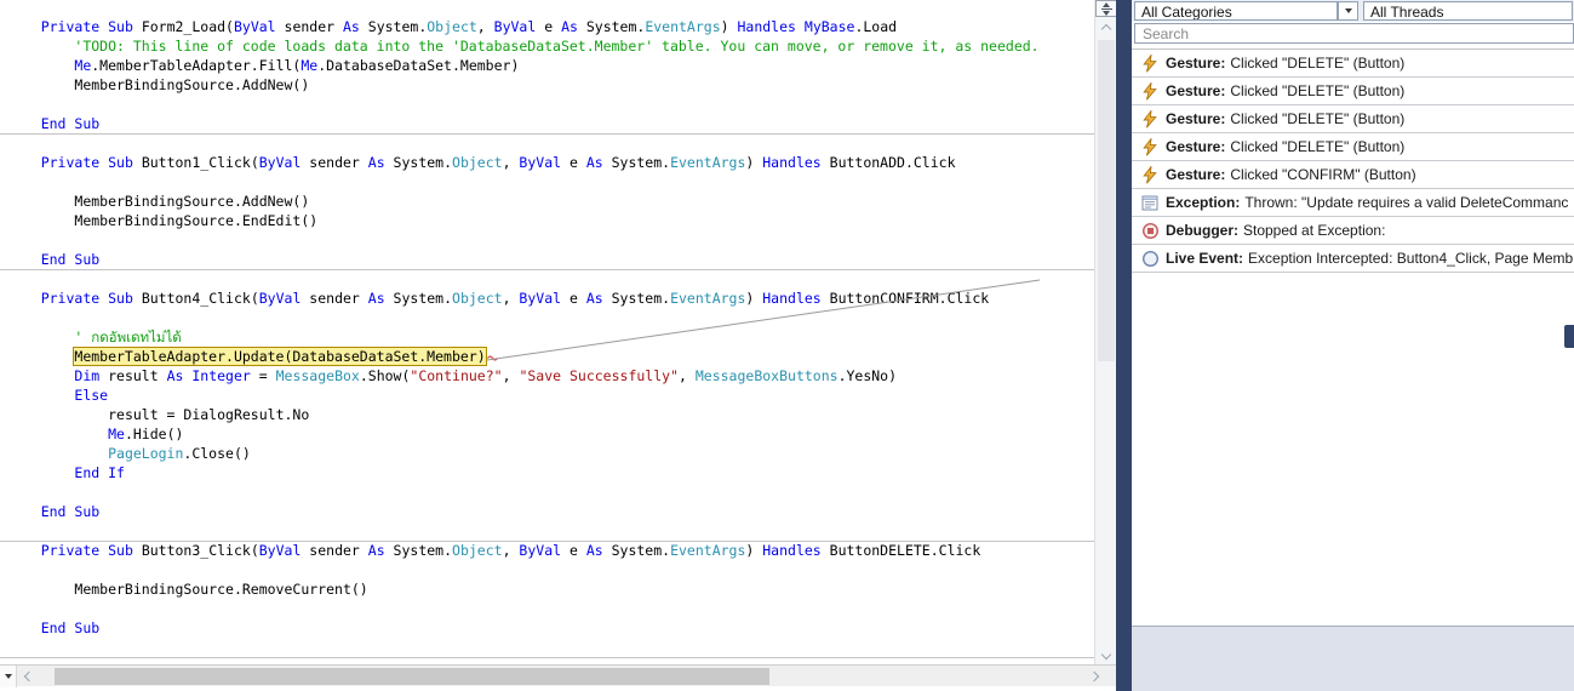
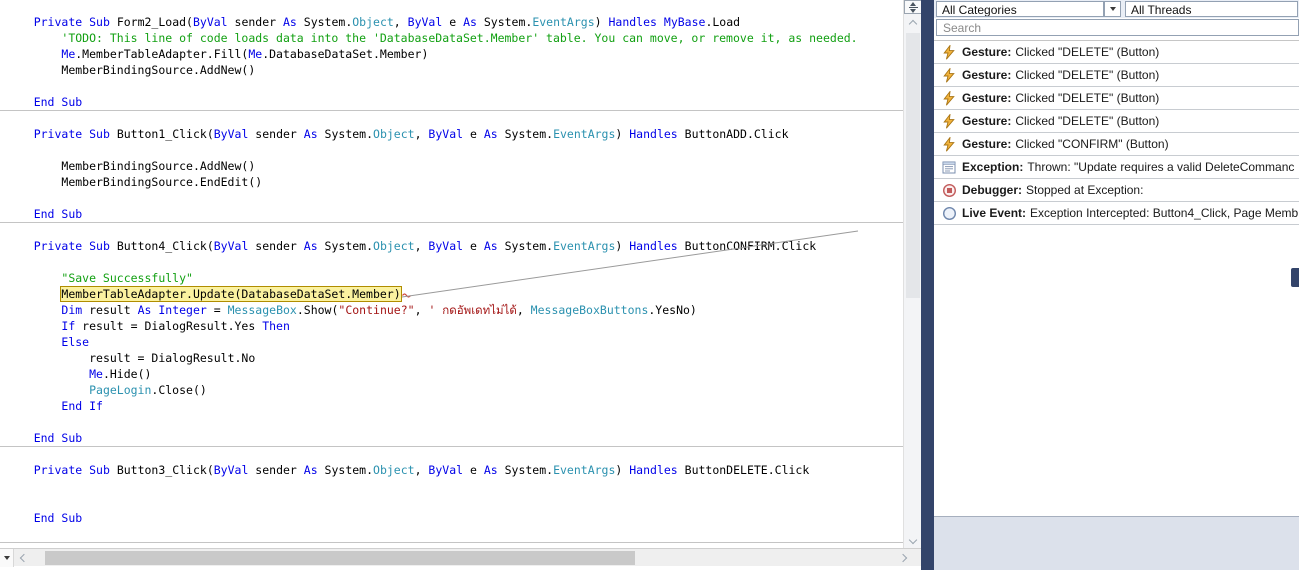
  Private Sub Form2_Load(ByVal sender As System.Object, ByVal e As System.EventArgs) Handles MyBase.Load
  'TODO: This line of code loads data into the 'DatabaseDataSet.Member' table. You can move, or remove it, as needed.
  Me.MemberTableAdapter.Fill(Me.DatabaseDataSet.Member)
  MemberBindingSource.AddNew()
  End Sub
  Private Sub Button1_Click(ByVal sender As System.Object, ByVal e As System.EventArgs) Handles ButtonADD.Click
  MemberBindingSource.AddNew()
  MemberBindingSource.EndEdit()
  End Sub
  Private Sub Button4_Click(ByVal sender As System.Object, ByVal e As System.EventArgs) Handles ButtonCONFRM.Click
- ' กดอัพเดทไม่ได้
+ "Save Successfully"
  MemberTableAdapter.Update(DatabaseDataSet.Member)
- Dim result As Integer = MessageBox.Show("Continue?", "Save Successfully", MessageBoxButtons.YesNo)
+ Dim result As Integer = MessageBox.Show("Continue?", ' กดอัพเดทไม่ได้, MessageBoxButtons.YesNo)
+ If result = DialogResult.Yes Then
  Else
  result = DialogResult.No
  Me.Hide()
  PageLogin.Close()
  End If
  End Sub
  Private Sub Button3_Click(ByVal sender As System.Object, ByVal e As System.EventArgs) Handles ButtonDELETE.Click
- MemberBindingSource.RemoveCurrent()
  End Sub
  All Categories
  All Threads
  Search
  Gesture:
  Clicked "DELETE" (Button)
  Gesture:
  Clicked "DELETE" (Button)
  Gesture:
  Clicked "DELETE" (Button)
  Gesture:
  Clicked "DELETE" (Button)
  Gesture:
  Clicked "CONFIRM" (Button)
  Exception:
  Thrown: "Update requires a valid DeleteCommanc
  Debugger:
  Stopped at Exception:
  Live Event:
  Exception Intercepted: Button4_Click, Page Memb
